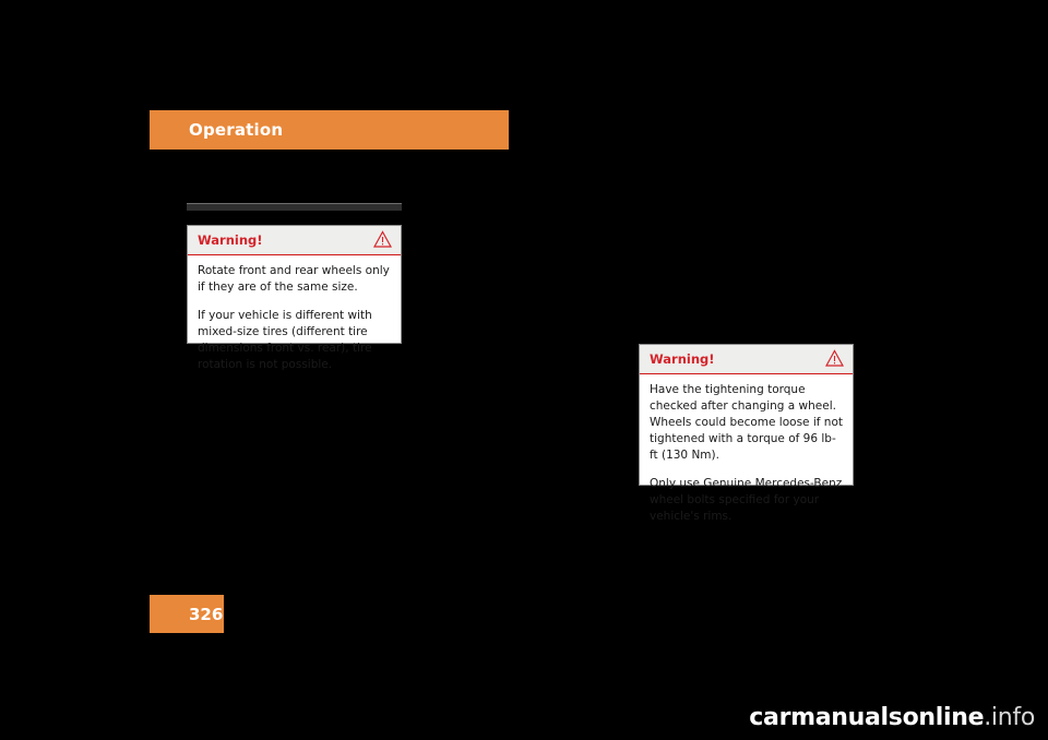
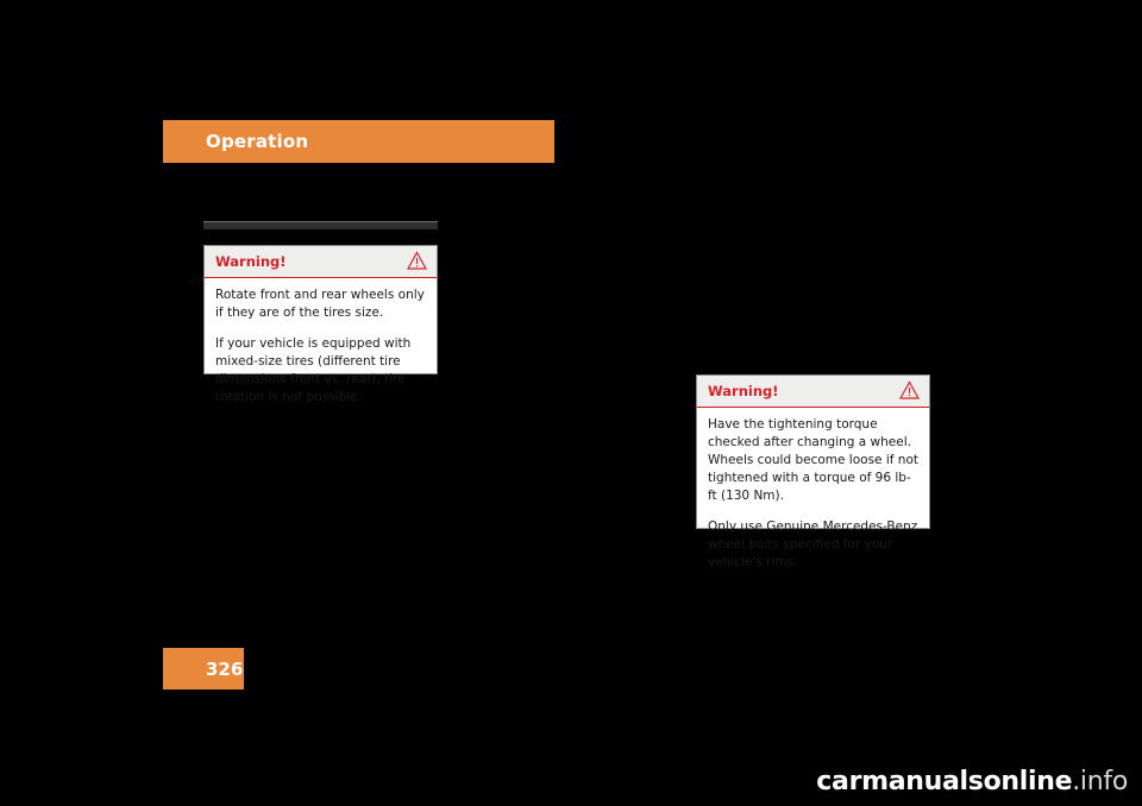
  Operation
  Warning!
- Rotate front and rear wheels only if they are of the same size.
+ Rotate front and rear wheels only if they are of the tires size.
- If your vehicle is different with mixed-size tires (different tire dimensions front vs. rear), tire rotation is not possible.
+ If your vehicle is equipped with mixed-size tires (different tire dimensions front vs. rear), tire rotation is not possible.
  Warning!
  Have the tightening torque checked after changing a wheel. Wheels could become loose if not tightened with a torque of 96 lb-ft (130 Nm).
  Only use Genuine Mercedes-Benz wheel bolts specified for your vehicle's rims.
  326
  carmanualsonline.info
